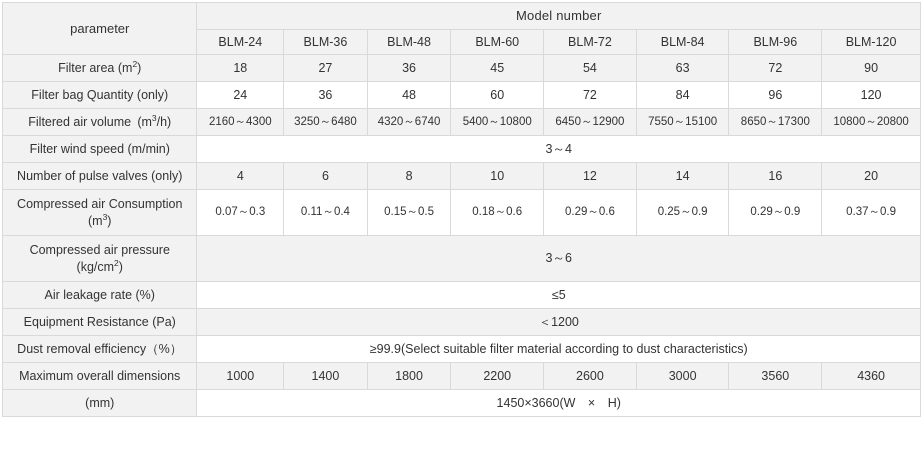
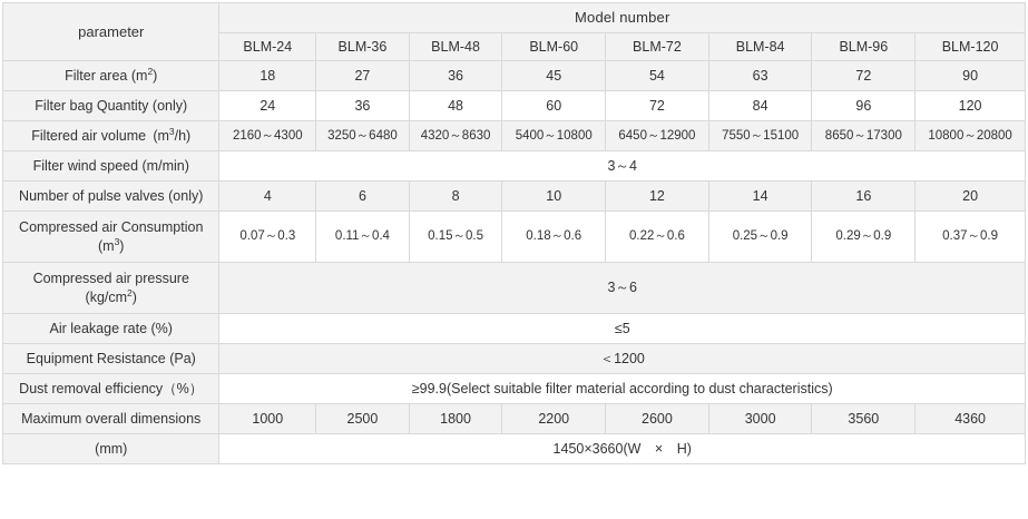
  parameter	Model number
  BLM-24	BLM-36	BLM-48	BLM-60	BLM-72	BLM-84	BLM-96	BLM-120
  Filter area (m2)	18	27	36	45	54	63	72	90
  Filter bag Quantity (only)	24	36	48	60	72	84	96	120
- Filtered air volume (m3/h)	2160～4300	3250～6480	4320～6740	5400～10800	6450～12900	7550～15100	8650～17300	10800～20800
+ Filtered air volume (m3/h)	2160～4300	3250～6480	4320～8630	5400～10800	6450～12900	7550～15100	8650～17300	10800～20800
  Filter wind speed (m/min)	3～4
  Number of pulse valves (only)	4	6	8	10	12	14	16	20
- Compressed air Consumption (m3)	0.07～0.3	0.11～0.4	0.15～0.5	0.18～0.6	0.29～0.6	0.25～0.9	0.29～0.9	0.37～0.9
+ Compressed air Consumption (m3)	0.07～0.3	0.11～0.4	0.15～0.5	0.18～0.6	0.22～0.6	0.25～0.9	0.29～0.9	0.37～0.9
  Compressed air pressure (kg/cm2)	3～6
  Air leakage rate (%)	≤5
  Equipment Resistance (Pa)	＜1200
  Dust removal efficiency（%）	≥99.9(Select suitable filter material according to dust characteristics)
- Maximum overall dimensions	1000	1400	1800	2200	2600	3000	3560	4360
+ Maximum overall dimensions	1000	2500	1800	2200	2600	3000	3560	4360
  (mm)	1450×3660(W × H)
